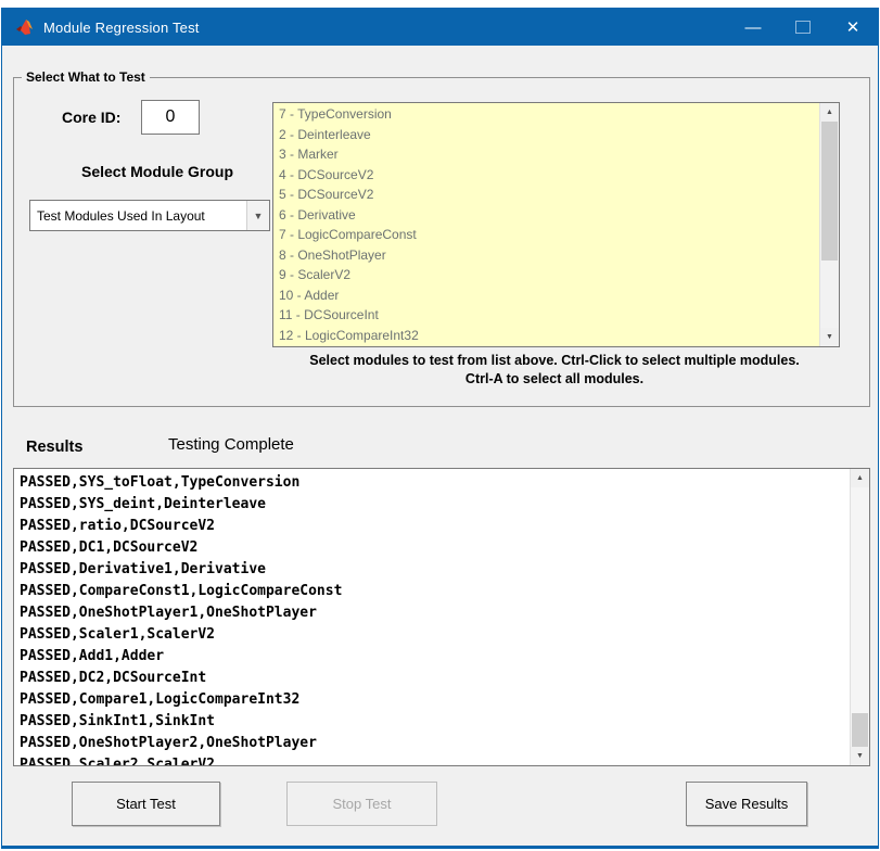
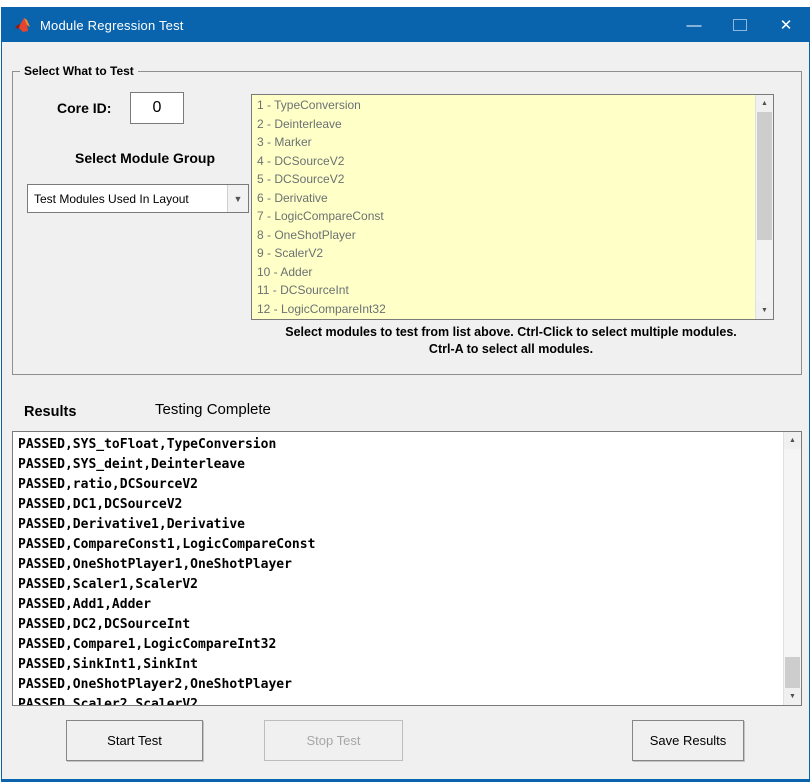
  Module Regression Test
  —
  ✕
  Select What to Test
  Core ID:
  0
  Select Module Group
  Test Modules Used In Layout
  ▼
- 7 - TypeConversion
+ 1 - TypeConversion
  2 - Deinterleave
  3 - Marker
  4 - DCSourceV2
  5 - DCSourceV2
  6 - Derivative
  7 - LogicCompareConst
  8 - OneShotPlayer
  9 - ScalerV2
  10 - Adder
  11 - DCSourceInt
  12 - LogicCompareInt32
  Select modules to test from list above. Ctrl-Click to select multiple modules.
  Ctrl-A to select all modules.
  Results
  Testing Complete
  PASSED,SYS_toFloat,TypeConversion
  PASSED,SYS_deint,Deinterleave
  PASSED,ratio,DCSourceV2
  PASSED,DC1,DCSourceV2
  PASSED,Derivative1,Derivative
  PASSED,CompareConst1,LogicCompareConst
  PASSED,OneShotPlayer1,OneShotPlayer
  PASSED,Scaler1,ScalerV2
  PASSED,Add1,Adder
  PASSED,DC2,DCSourceInt
  PASSED,Compare1,LogicCompareInt32
  PASSED,SinkInt1,SinkInt
  PASSED,OneShotPlayer2,OneShotPlayer
  PASSED,Scaler2,ScalerV2
  Start Test
  Stop Test
  Save Results
